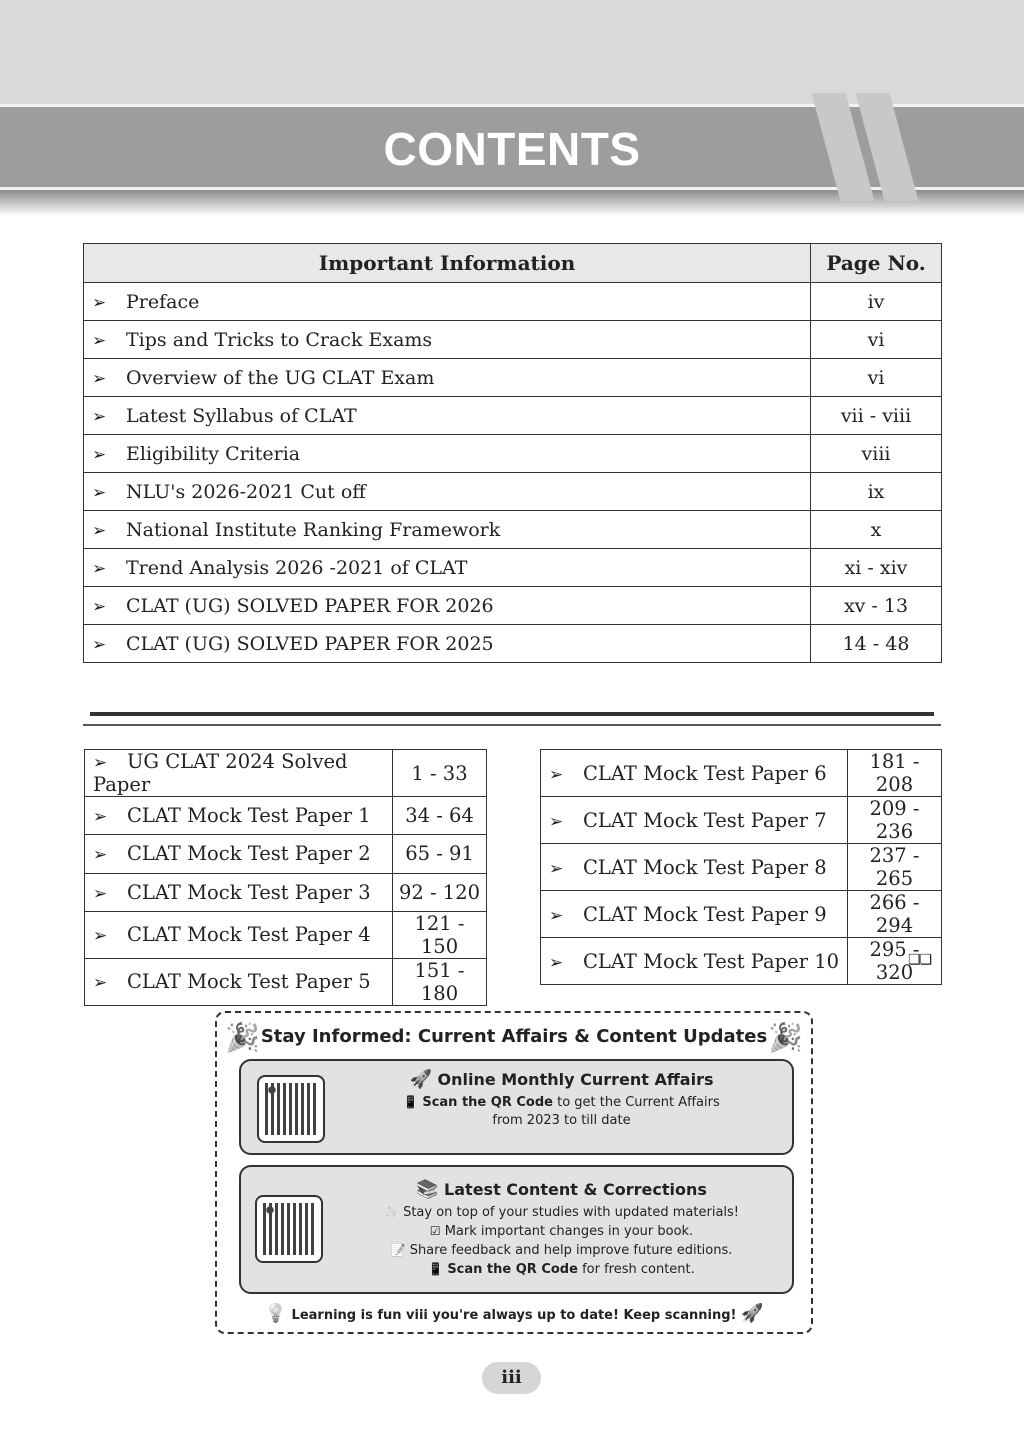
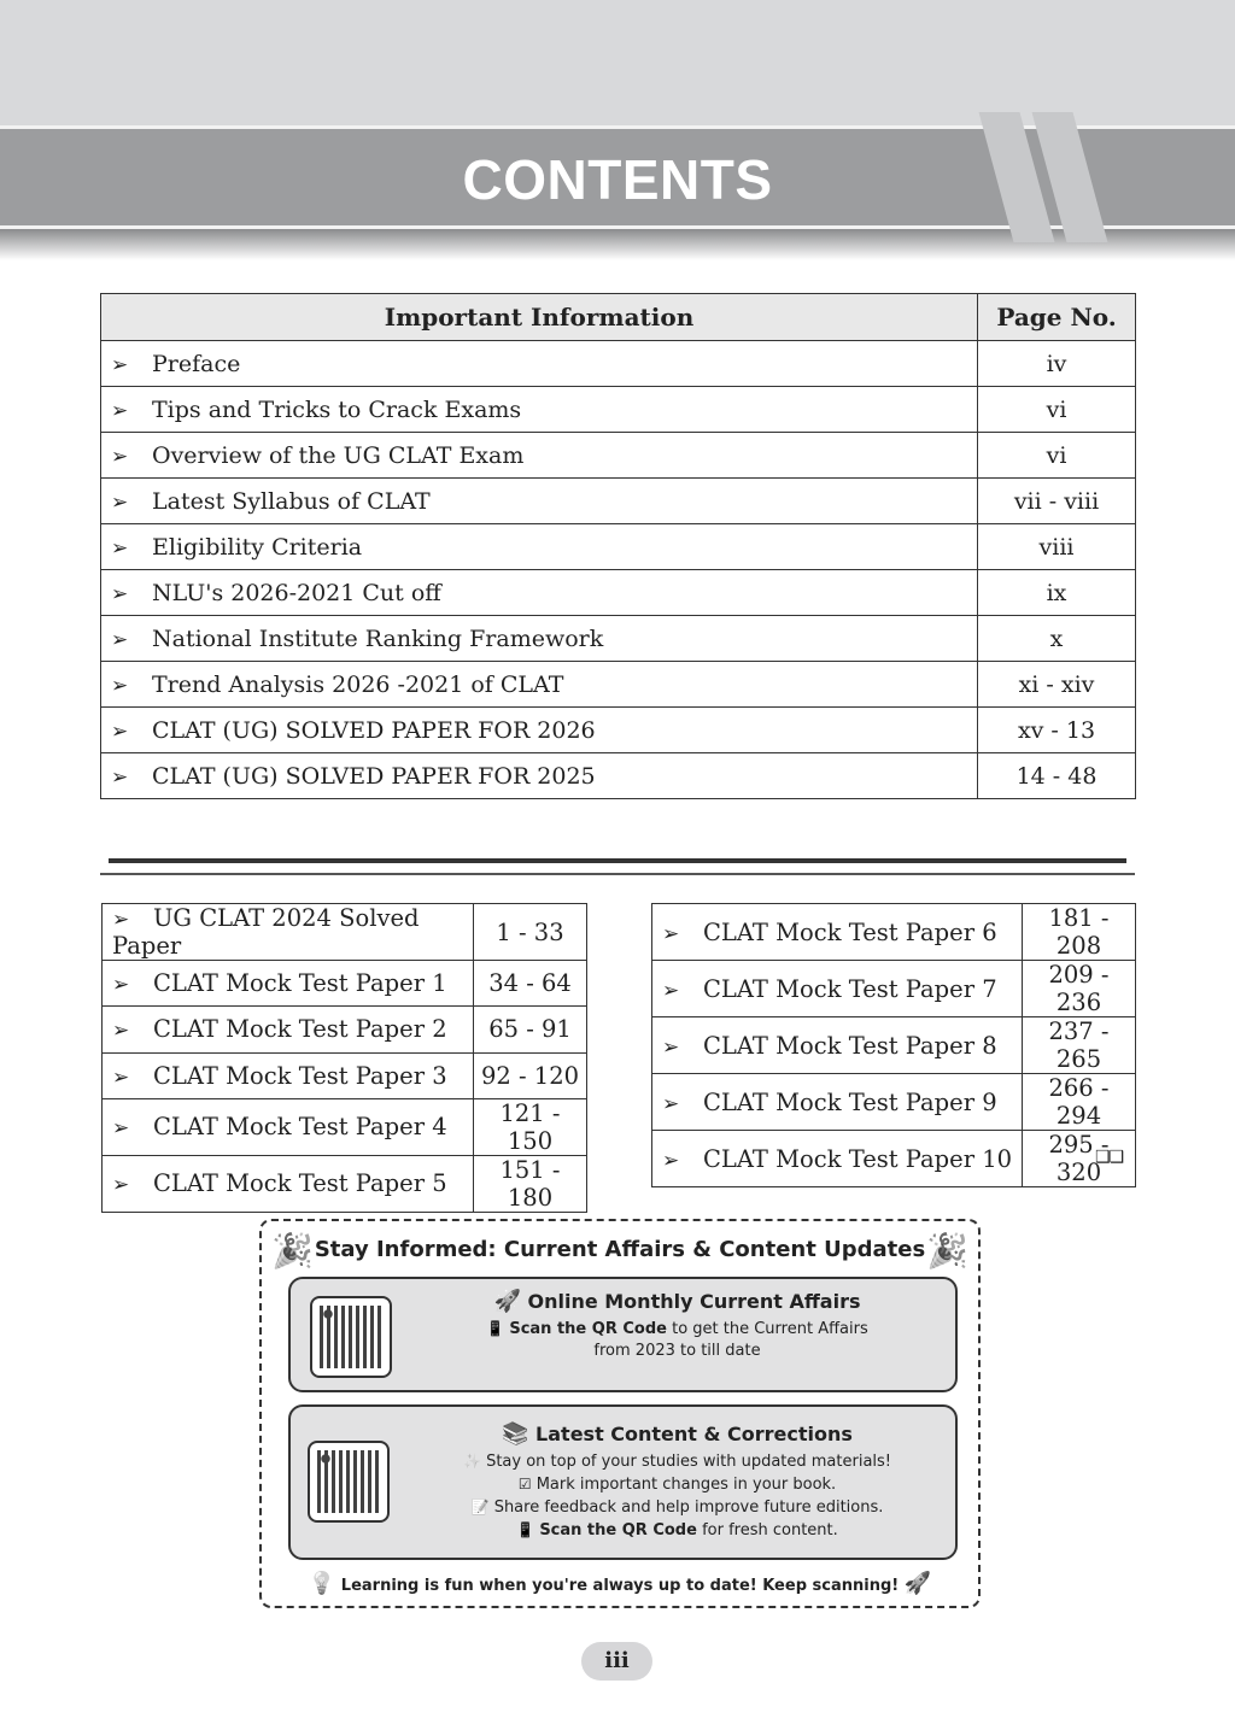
  CONTENTS
  Important Information	Page No.
  ➢ Preface	iv
  ➢ Tips and Tricks to Crack Exams	vi
  ➢ Overview of the UG CLAT Exam	vi
  ➢ Latest Syllabus of CLAT	vii - viii
  ➢ Eligibility Criteria	viii
  ➢ NLU's 2026-2021 Cut off	ix
  ➢ National Institute Ranking Framework	x
  ➢ Trend Analysis 2026 -2021 of CLAT	xi - xiv
  ➢ CLAT (UG) SOLVED PAPER FOR 2026	xv - 13
  ➢ CLAT (UG) SOLVED PAPER FOR 2025	14 - 48
  ➢ UG CLAT 2024 Solved Paper	1 - 33
  ➢ CLAT Mock Test Paper 1	34 - 64
  ➢ CLAT Mock Test Paper 2	65 - 91
  ➢ CLAT Mock Test Paper 3	92 - 120
  ➢ CLAT Mock Test Paper 4	121 - 150
  ➢ CLAT Mock Test Paper 5	151 - 180
  ➢ CLAT Mock Test Paper 6	181 - 208
  ➢ CLAT Mock Test Paper 7	209 - 236
  ➢ CLAT Mock Test Paper 8	237 - 265
  ➢ CLAT Mock Test Paper 9	266 - 294
  ➢ CLAT Mock Test Paper 10	295 - 320
  ❑❑
  🎉
  🎉
  Stay Informed: Current Affairs & Content Updates
  🚀 Online Monthly Current Affairs
  📱 Scan the QR Code to get the Current Affairs
  from 2023 to till date
  📚 Latest Content & Corrections
  ✨ Stay on top of your studies with updated materials!
  ☑ Mark important changes in your book.
  📝 Share feedback and help improve future editions.
  📱 Scan the QR Code for fresh content.
- 💡 Learning is fun viii you're always up to date! Keep scanning! 🚀
+ 💡 Learning is fun when you're always up to date! Keep scanning! 🚀
  iii
